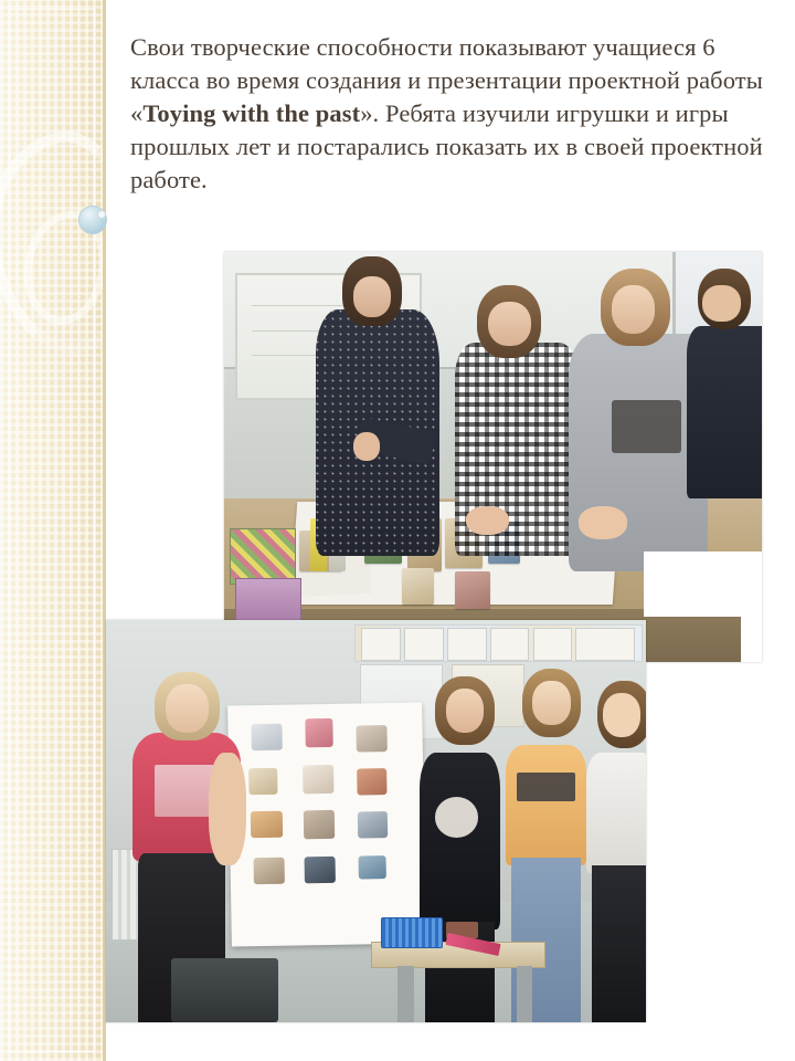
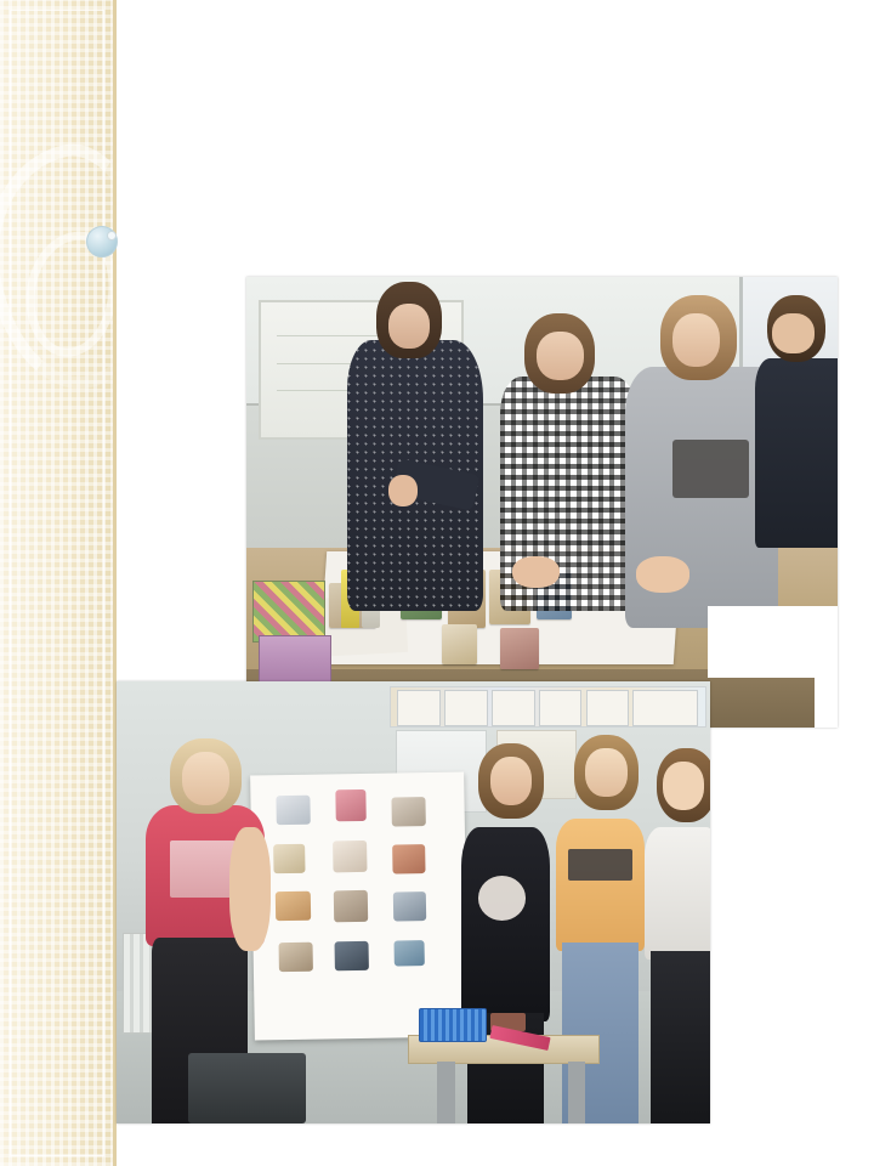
- Свои творческие способности показывают учащиеся 6 класса во время создания и презентации проектной работы «Toying with the past». Ребята изучили игрушки и игры прошлых лет и постарались показать их в своей проектной работе.
